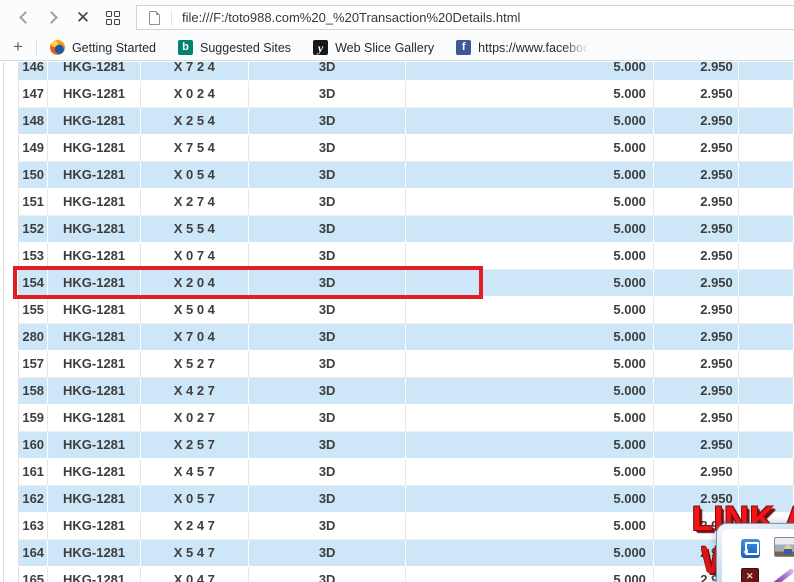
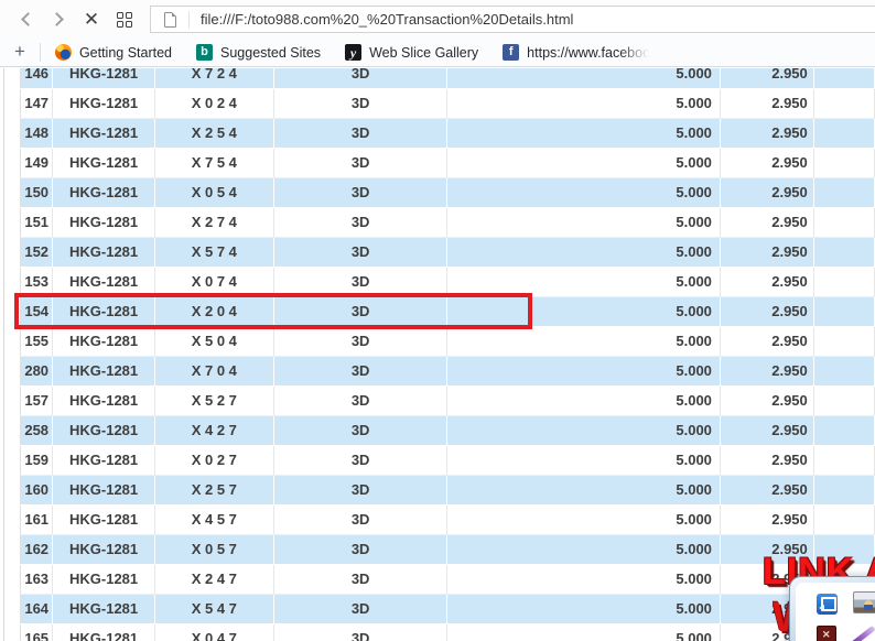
  ✕
  file:///F:/toto988.com%20_%20Transaction%20Details.html
  +
  Getting Started
  b
  Suggested Sites
  y
  Web Slice Gallery
  f
  https://www.faceboo
  146	HKG-1281	X 7 2 4	3D	5.000	2.950
  147	HKG-1281	X 0 2 4	3D	5.000	2.950
  148	HKG-1281	X 2 5 4	3D	5.000	2.950
  149	HKG-1281	X 7 5 4	3D	5.000	2.950
  150	HKG-1281	X 0 5 4	3D	5.000	2.950
  151	HKG-1281	X 2 7 4	3D	5.000	2.950
- 152	HKG-1281	X 5 5 4	3D	5.000	2.950
+ 152	HKG-1281	X 5 7 4	3D	5.000	2.950
  153	HKG-1281	X 0 7 4	3D	5.000	2.950
  154	HKG-1281	X 2 0 4	3D	5.000	2.950
  155	HKG-1281	X 5 0 4	3D	5.000	2.950
  280	HKG-1281	X 7 0 4	3D	5.000	2.950
  157	HKG-1281	X 5 2 7	3D	5.000	2.950
- 158	HKG-1281	X 4 2 7	3D	5.000	2.950
+ 258	HKG-1281	X 4 2 7	3D	5.000	2.950
  159	HKG-1281	X 0 2 7	3D	5.000	2.950
  160	HKG-1281	X 2 5 7	3D	5.000	2.950
  161	HKG-1281	X 4 5 7	3D	5.000	2.950
  162	HKG-1281	X 0 5 7	3D	5.000	2.950
  163	HKG-1281	X 2 4 7	3D	5.000	2.9
  164	HKG-1281	X 5 4 7	3D	5.000	2.9
  165	HKG-1281	X 0 4 7	3D	5.000	2.9
  LINK
